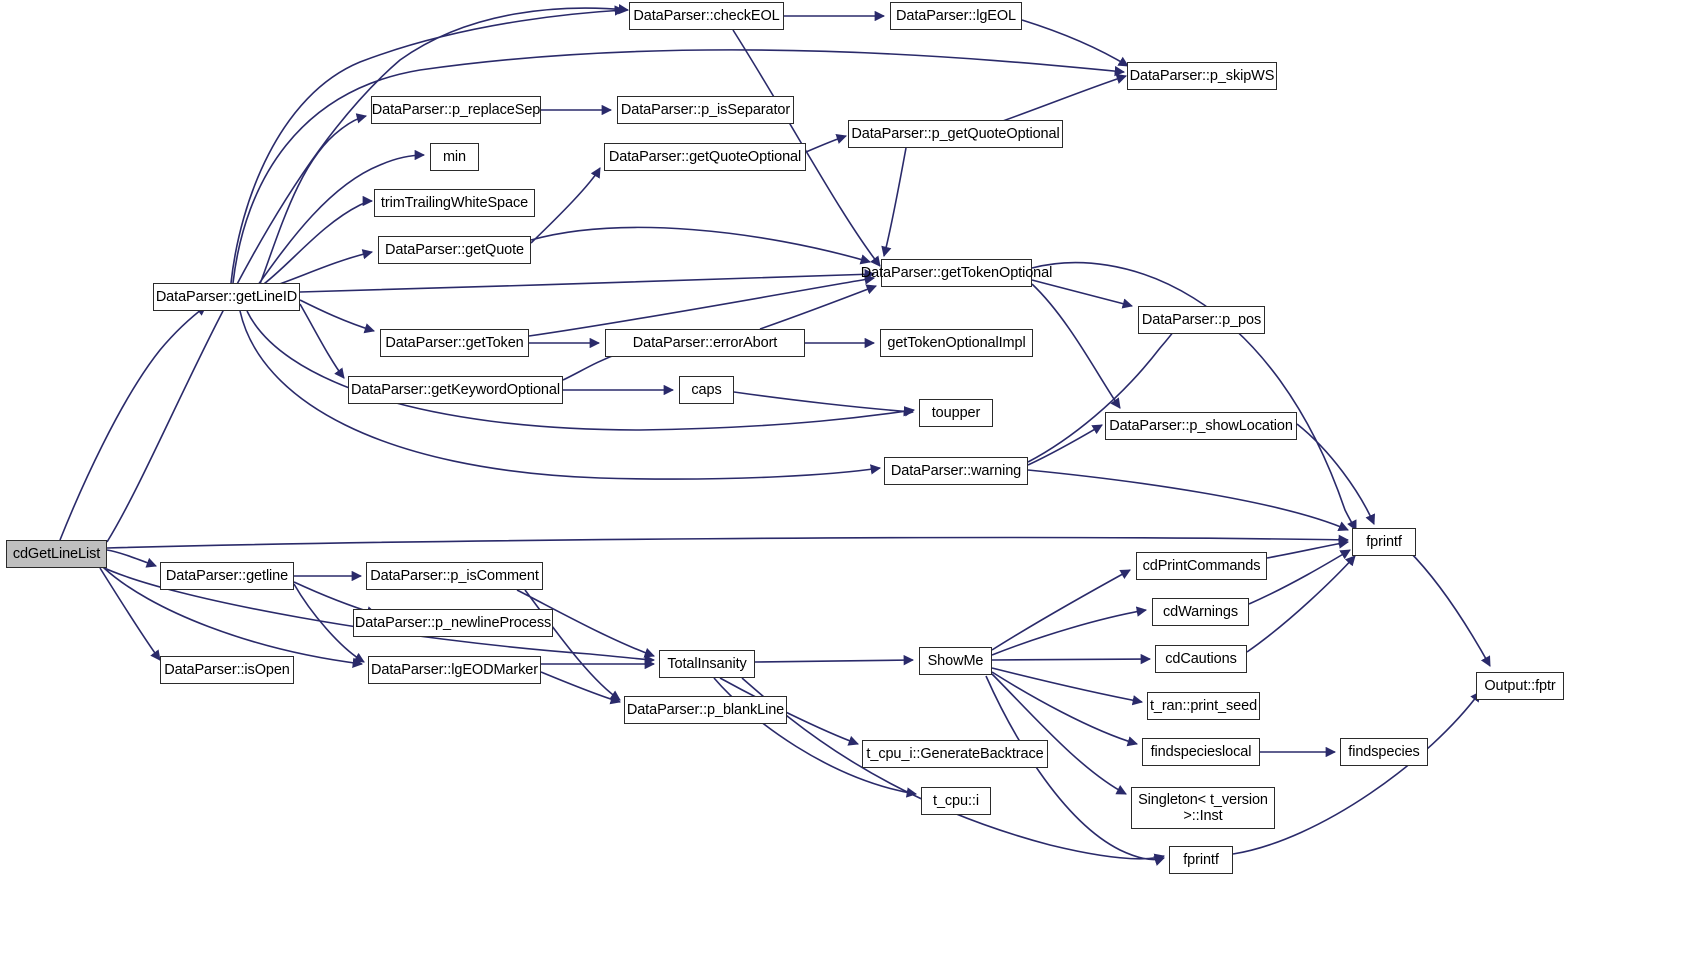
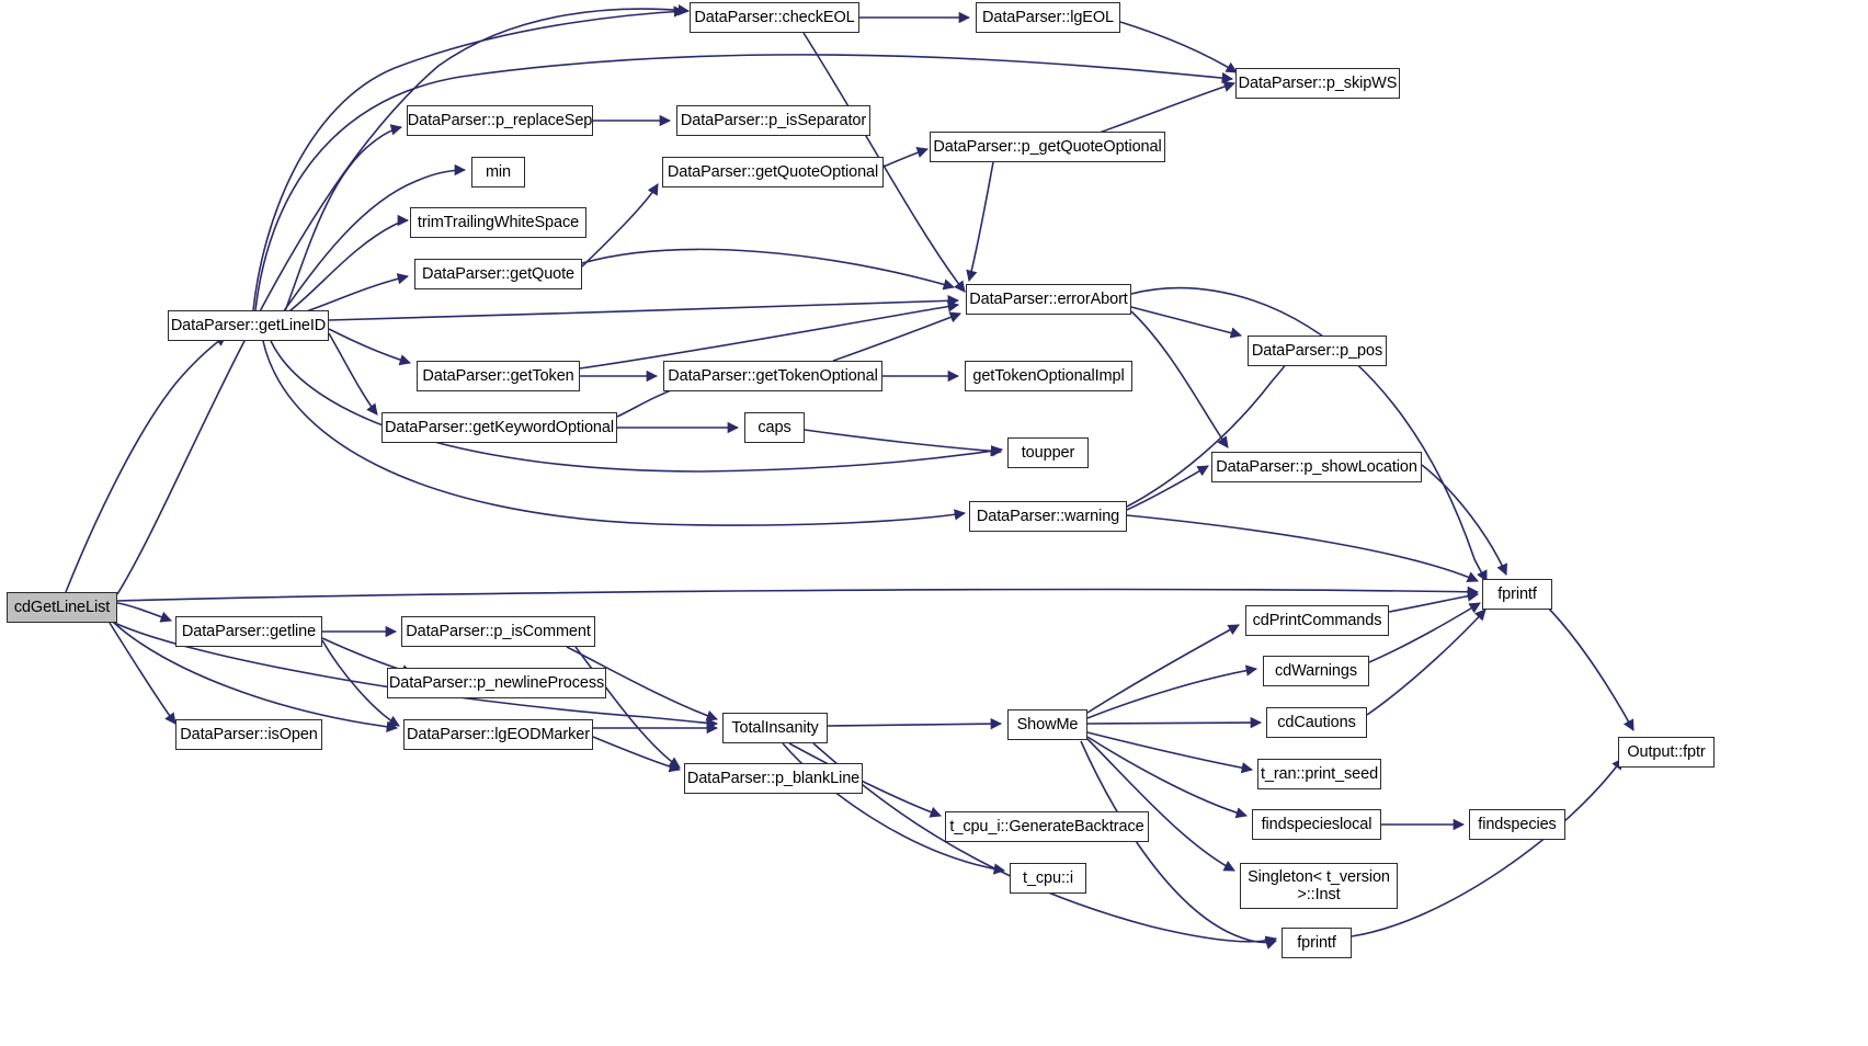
  DataParser::checkEOL
  DataParser::lgEOL
  DataParser::p_skipWS
  DataParser::p_replaceSep
  DataParser::p_isSeparator
  DataParser::p_getQuoteOptional
  DataParser::getQuoteOptional
  min
  trimTrailingWhiteSpace
  DataParser::getQuote
- DataParser::getTokenOptional
+ DataParser::errorAbort
  DataParser::getLineID
  DataParser::p_pos
  DataParser::getToken
- DataParser::errorAbort
+ DataParser::getTokenOptional
  getTokenOptionalImpl
  DataParser::getKeywordOptional
  caps
  toupper
  DataParser::p_showLocation
  DataParser::warning
  fprintf
  cdGetLineList
  cdPrintCommands
  DataParser::getline
  DataParser::p_isComment
  cdWarnings
  DataParser::p_newlineProcess
  cdCautions
  TotalInsanity
  ShowMe
  DataParser::isOpen
  DataParser::lgEODMarker
  t_ran::print_seed
  Output::fptr
  DataParser::p_blankLine
  findspecieslocal
  findspecies
  t_cpu_i::GenerateBacktrace
  Singleton< t_version
  >::Inst
  t_cpu::i
  fprintf
